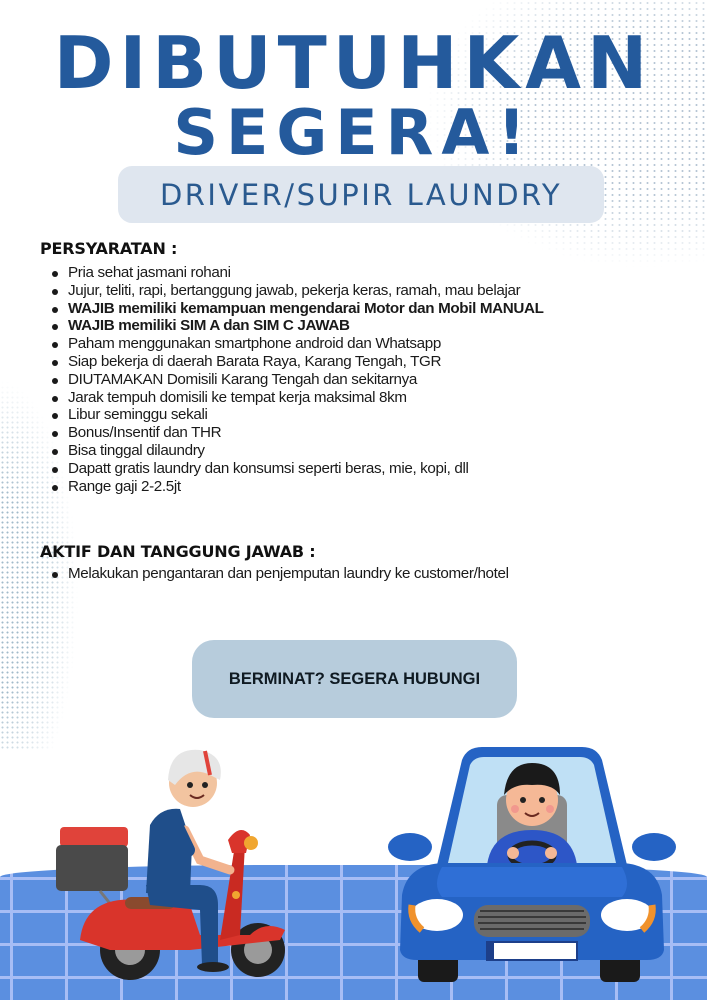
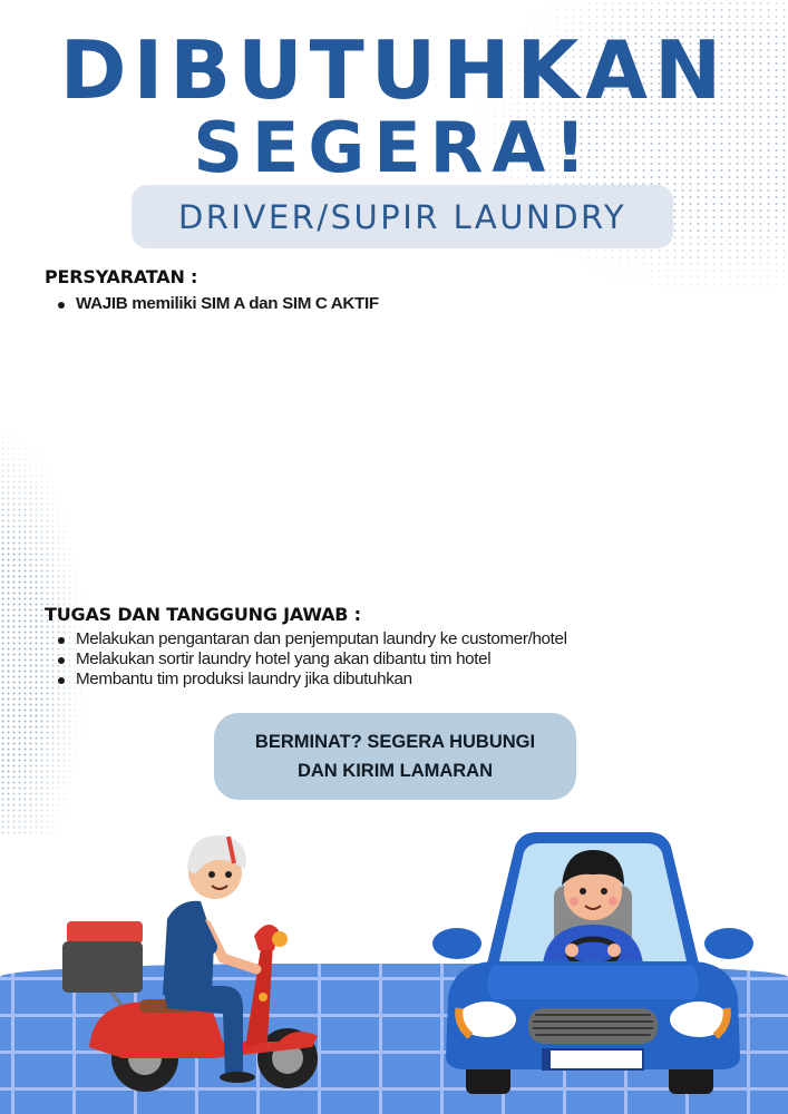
  DIBUTUHKAN
  SEGERA!
  DRIVER/SUPIR LAUNDRY
  PERSYARATAN :
- Pria sehat jasmani rohani
- Jujur, teliti, rapi, bertanggung jawab, pekerja keras, ramah, mau belajar
- WAJIB memiliki kemampuan mengendarai Motor dan Mobil MANUAL
- WAJIB memiliki SIM A dan SIM C JAWAB
+ WAJIB memiliki SIM A dan SIM C AKTIF
- Paham menggunakan smartphone android dan Whatsapp
- Siap bekerja di daerah Barata Raya, Karang Tengah, TGR
- DIUTAMAKAN Domisili Karang Tengah dan sekitarnya
- Jarak tempuh domisili ke tempat kerja maksimal 8km
- Libur seminggu sekali
- Bonus/Insentif dan THR
- Bisa tinggal dilaundry
- Dapatt gratis laundry dan konsumsi seperti beras, mie, kopi, dll
- Range gaji 2-2.5jt
- AKTIF DAN TANGGUNG JAWAB :
+ TUGAS DAN TANGGUNG JAWAB :
  Melakukan pengantaran dan penjemputan laundry ke customer/hotel
+ Melakukan sortir laundry hotel yang akan dibantu tim hotel
+ Membantu tim produksi laundry jika dibutuhkan
  BERMINAT? SEGERA HUBUNGI
+ DAN KIRIM LAMARAN
